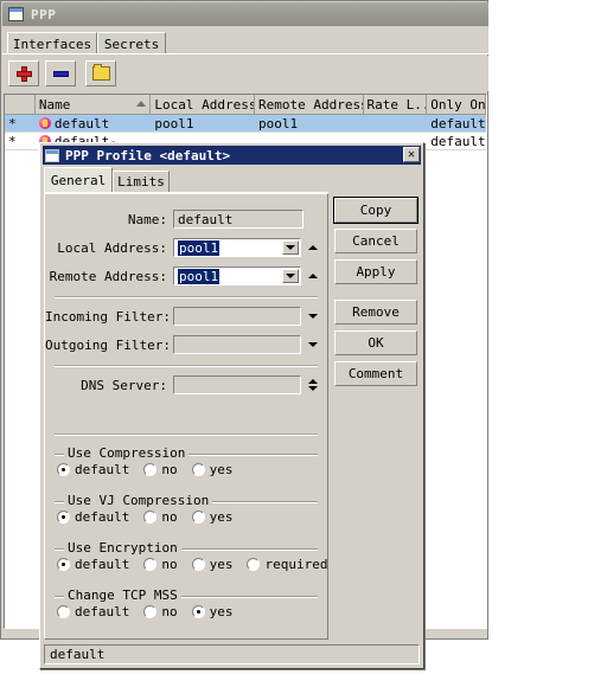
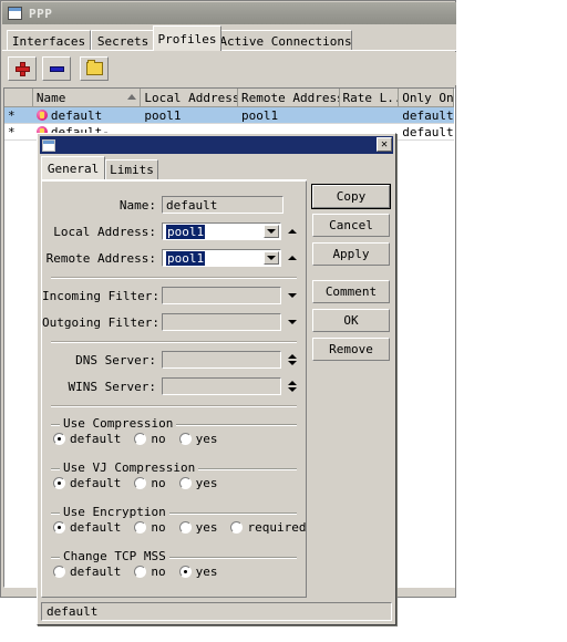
  PPP
  Interfaces
  Secrets
+ Profiles
+ Active Connections
  Name
  Local Address
  Remote Addres
  Rate L..
  Only On
  *
  default
  pool1
  pool1
  default
  *
  default-
  default
- PPP Profile <default>
  ✕
  General
  Limits
  Name:
  default
  Local Address:
  pool1
  Remote Address:
  pool1
  Incoming Filter:
  Outgoing Filter:
  DNS Server:
+ WINS Server:
  Use Compression
  default
  no
  yes
  Use VJ Compression
  default
  no
  yes
  Use Encryption
  default
  no
  yes
  required
  Change TCP MSS
  default
  no
  yes
  Copy
  Cancel
  Apply
- Remove
+ Comment
  OK
- Comment
+ Remove
  default
